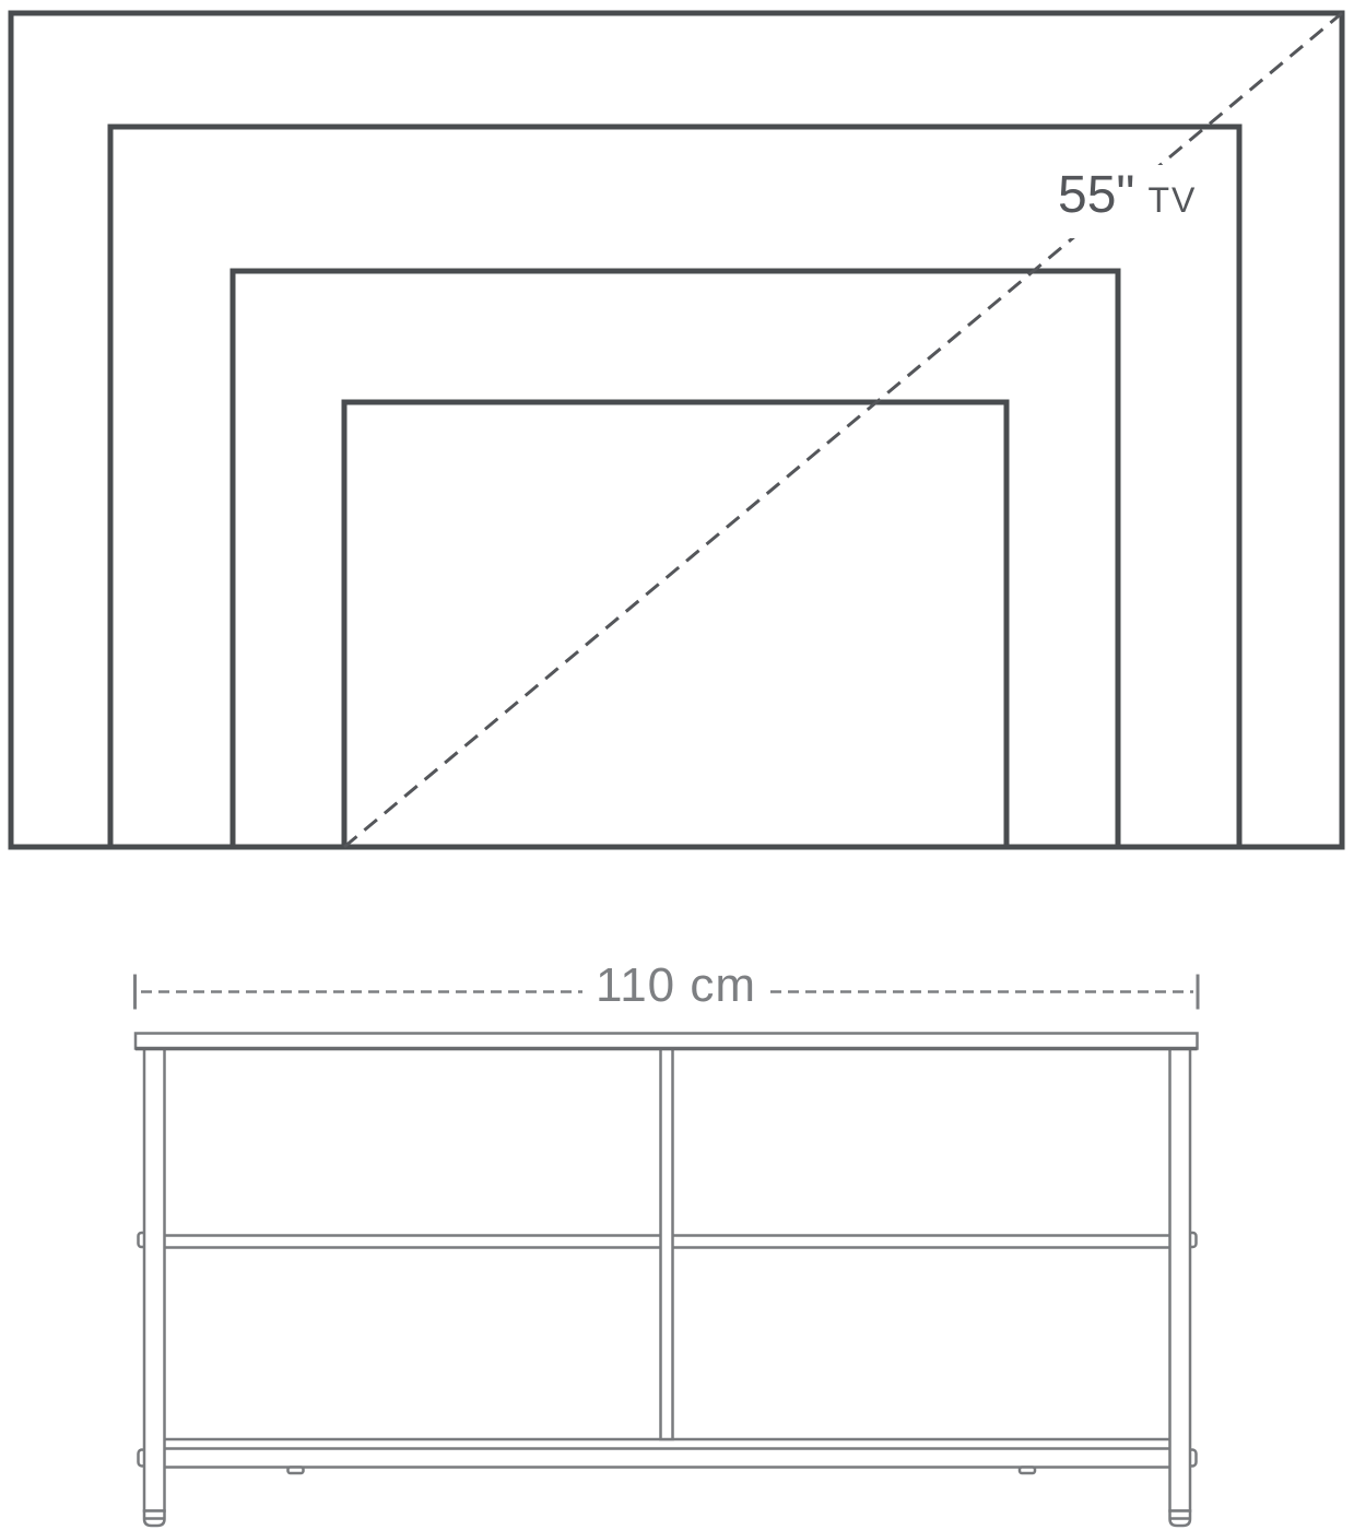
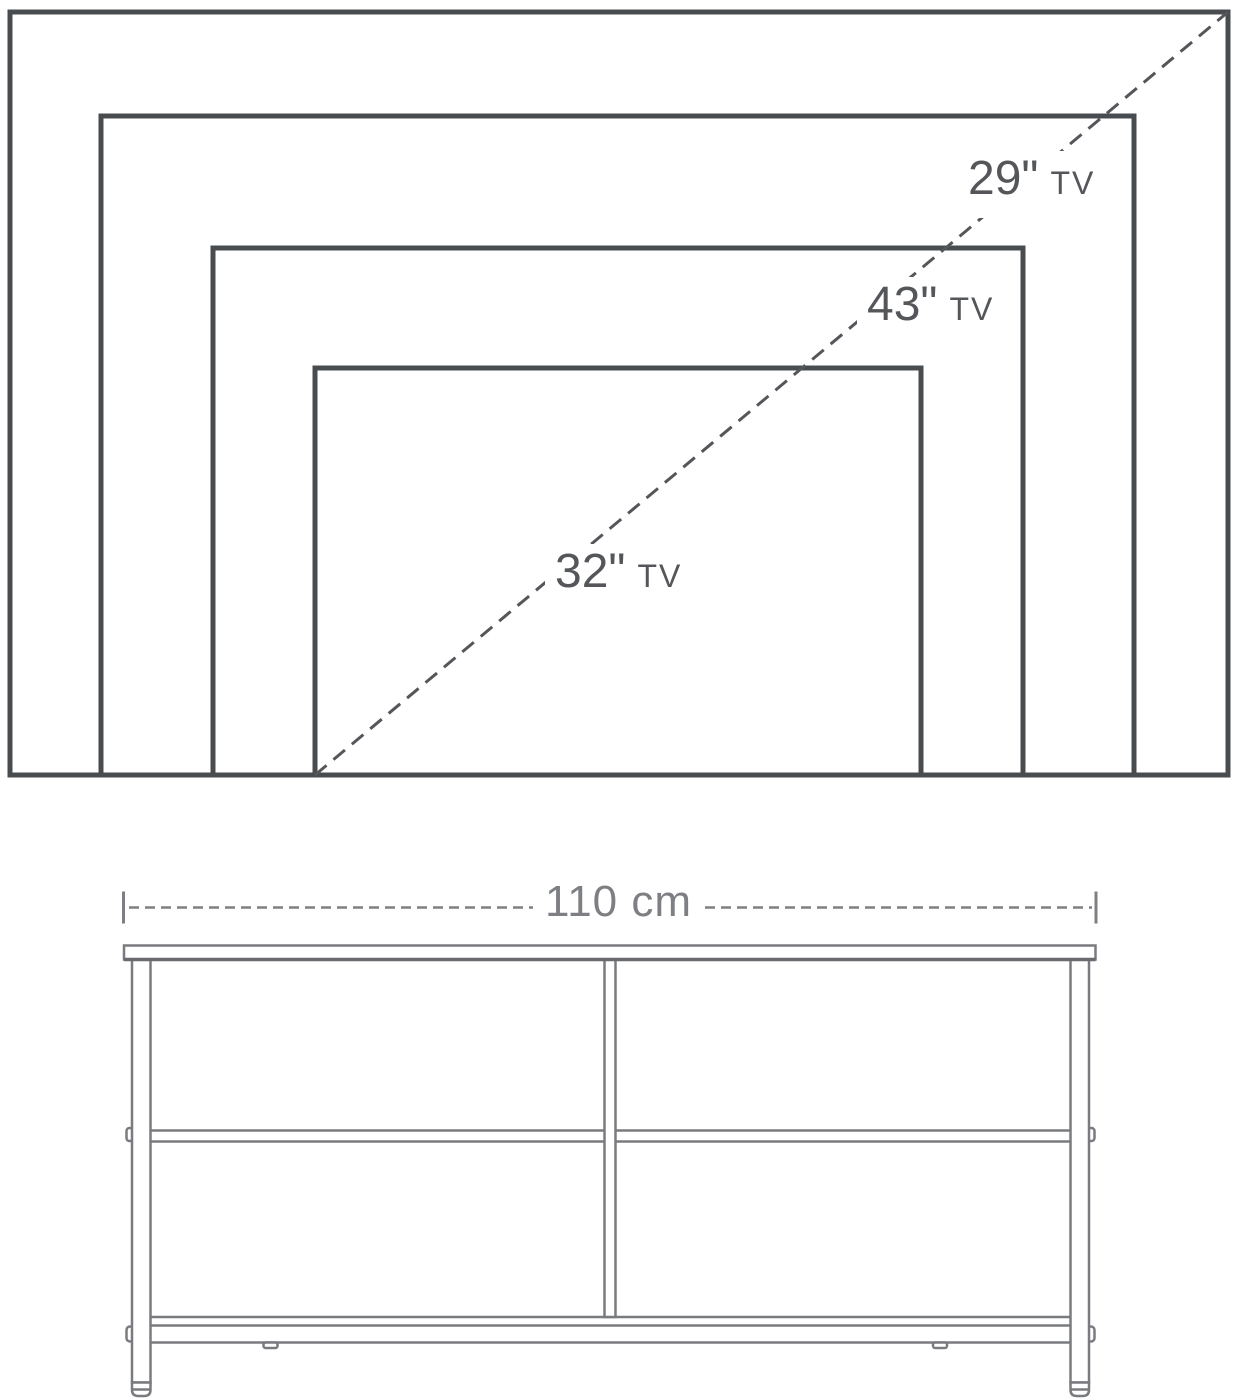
- 55" TV
+ 29" TV
+ 43" TV
+ 32" TV
  110 cm
